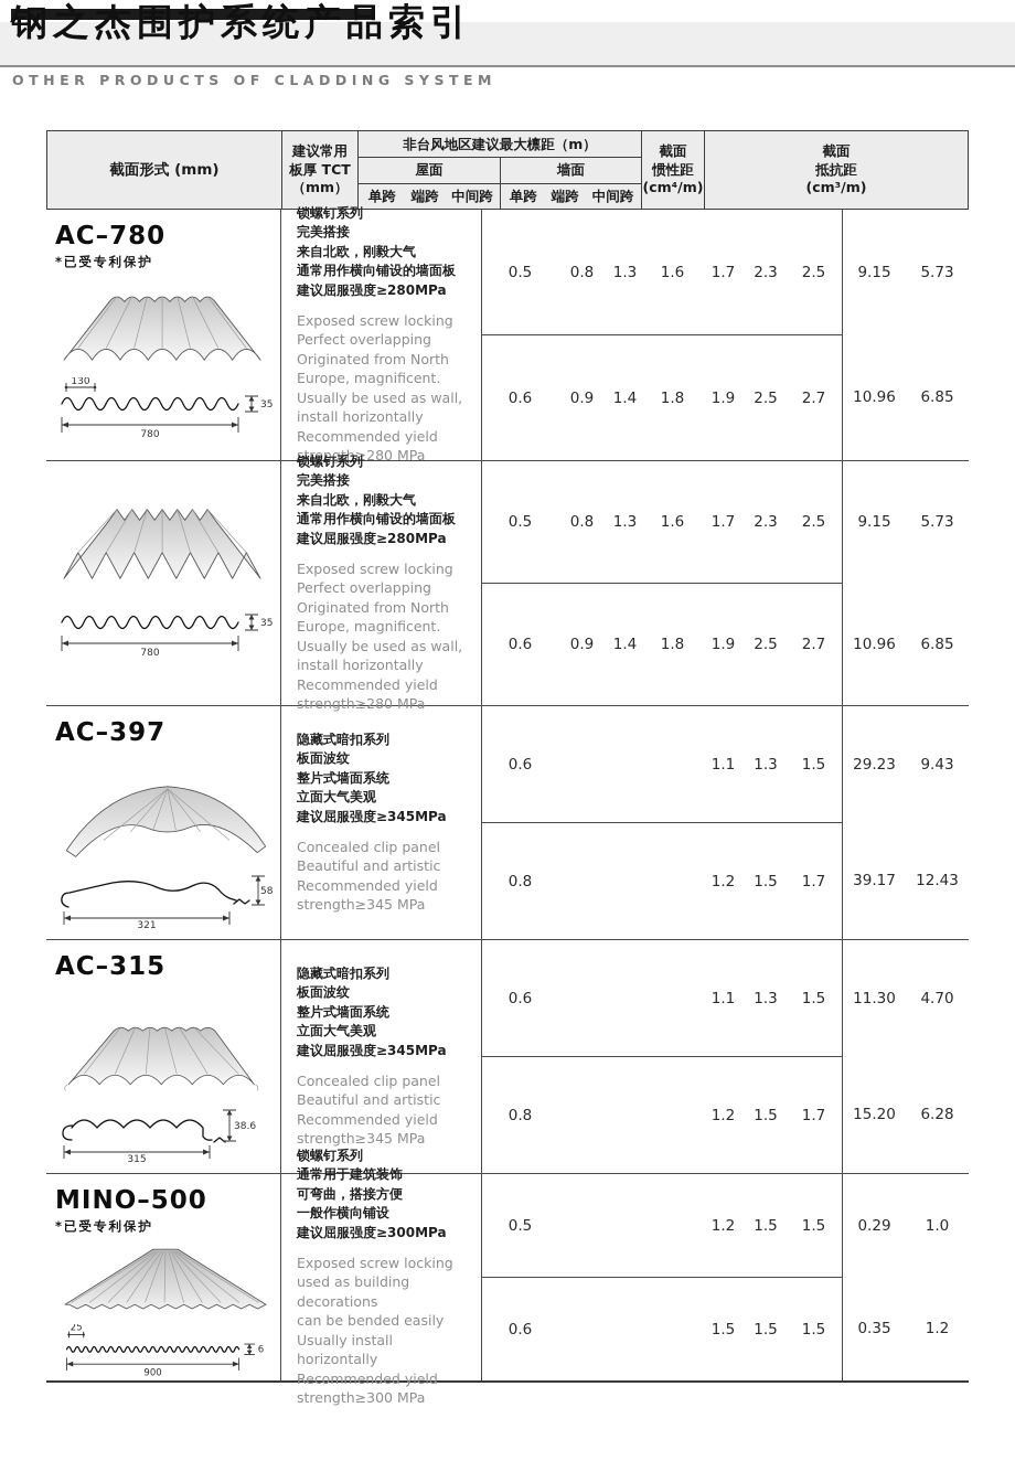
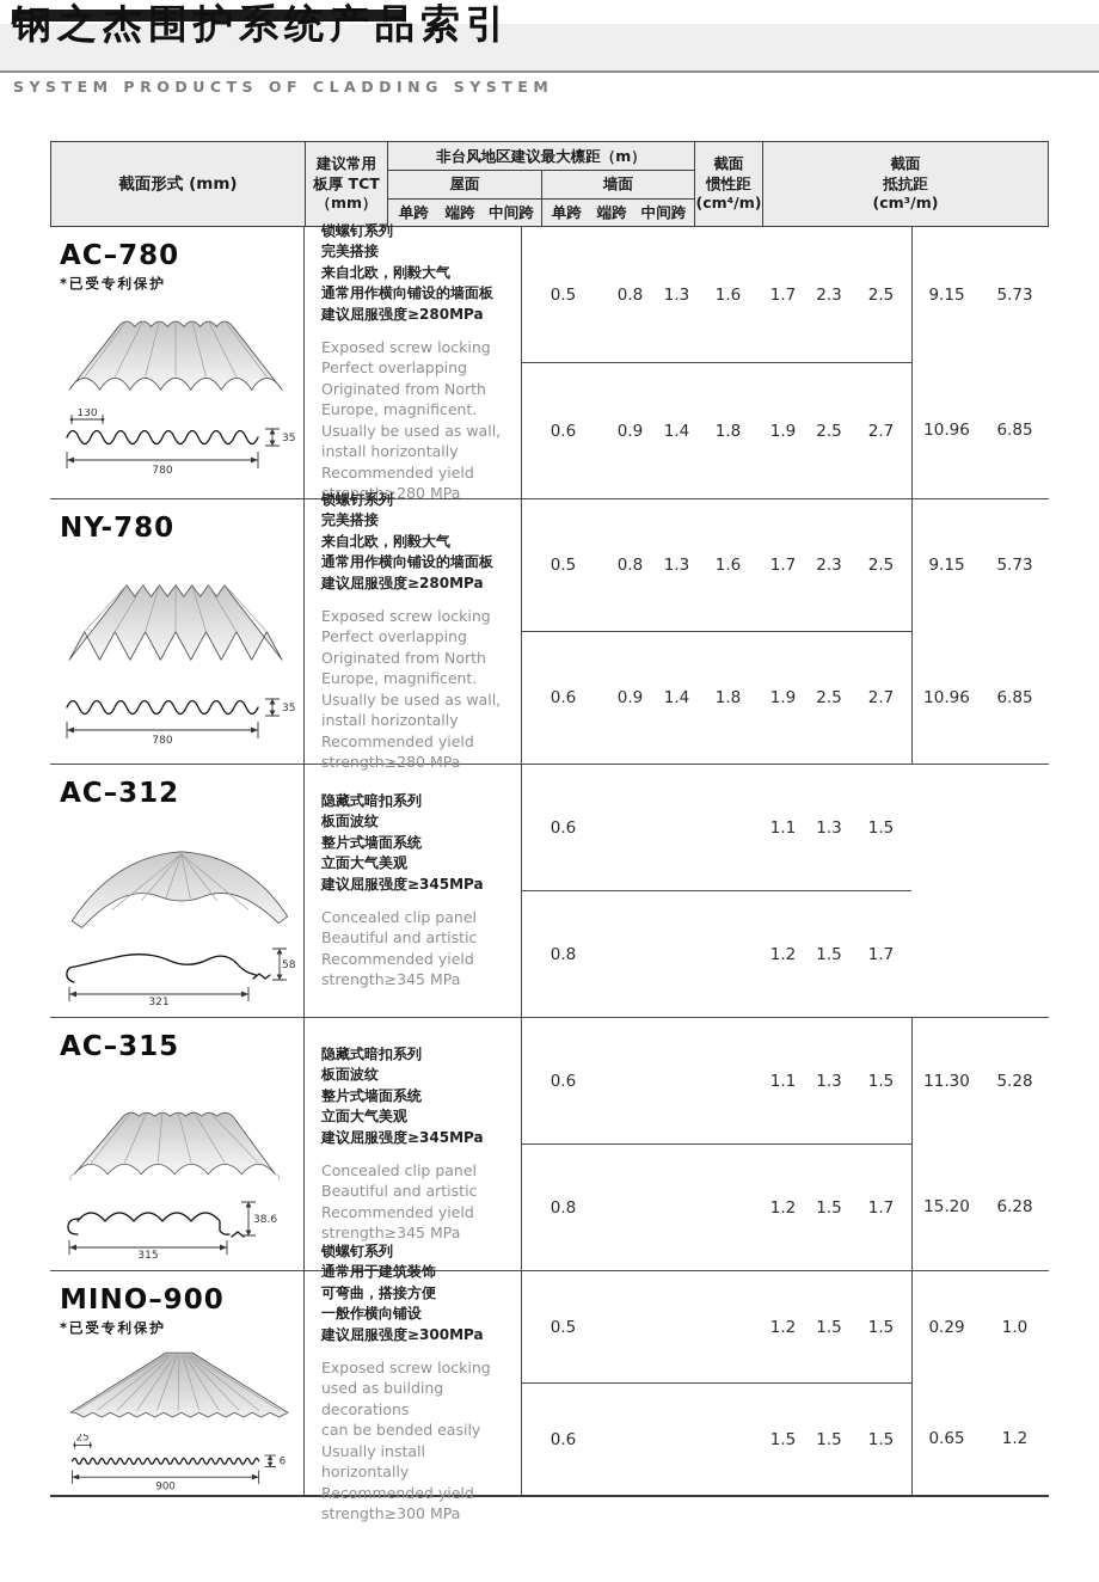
  钢之杰围护系统产品索引
- OTHER PRODUCTS OF CLADDING SYSTEM
+ SYSTEM PRODUCTS OF CLADDING SYSTEM
  截面形式 (mm)
  建议常用
  板厚 TCT
  （mm）
  非台风地区建议最大檩距（m）
  屋面
  墙面
  单跨
  端跨
  中间跨
  单跨
  端跨
  中间跨
  截面
  惯性距
  (cm⁴/m)
  截面
  抵抗距
  (cm³/m)
  AC–780
  *已受专利保护
  130
  35
  780
  锁螺钉系列
  完美搭接
  来自北欧，刚毅大气
  通常用作横向铺设的墙面板
  建议屈服强度≥280MPa
  Exposed screw locking
  Perfect overlapping
  Originated from North
  Europe, magnificent.
  Usually be used as wall,
  install horizontally
  Recommended yield
  strength≥280 MPa
  0.5
  0.8
  1.3
  1.6
  1.7
  2.3
  2.5
  0.6
  0.9
  1.4
  1.8
  1.9
  2.5
  2.7
  9.15
  5.73
  10.96
  6.85
+ NY-780
  35
  780
  锁螺钉系列
  完美搭接
  来自北欧，刚毅大气
  通常用作横向铺设的墙面板
  建议屈服强度≥280MPa
  Exposed screw locking
  Perfect overlapping
  Originated from North
  Europe, magnificent.
  Usually be used as wall,
  install horizontally
  Recommended yield
  strength≥280 MPa
  0.5
  0.8
  1.3
  1.6
  1.7
  2.3
  2.5
  0.6
  0.9
  1.4
  1.8
  1.9
  2.5
  2.7
  9.15
  5.73
  10.96
  6.85
- AC–397
+ AC–312
  58
  321
  隐藏式暗扣系列
  板面波纹
  整片式墙面系统
  立面大气美观
  建议屈服强度≥345MPa
  Concealed clip panel
  Beautiful and artistic
  Recommended yield
  strength≥345 MPa
  0.6
  1.1
  1.3
  1.5
  0.8
  1.2
  1.5
  1.7
- 29.23
- 9.43
- 39.17
- 12.43
  AC–315
  38.6
  315
  隐藏式暗扣系列
  板面波纹
  整片式墙面系统
  立面大气美观
  建议屈服强度≥345MPa
  Concealed clip panel
  Beautiful and artistic
  Recommended yield
  strength≥345 MPa
  0.6
  1.1
  1.3
  1.5
  0.8
  1.2
  1.5
  1.7
  11.30
- 4.70
+ 5.28
  15.20
  6.28
- MINO–500
+ MINO–900
  *已受专利保护
  25
  6
  900
  锁螺钉系列
  通常用于建筑装饰
  可弯曲，搭接方便
  一般作横向铺设
  建议屈服强度≥300MPa
  Exposed screw locking
  used as building
  decorations
  can be bended easily
  Usually install
  horizontally
  Recommended yield
  strength≥300 MPa
  0.5
  1.2
  1.5
  1.5
  0.6
  1.5
  1.5
  1.5
  0.29
  1.0
- 0.35
+ 0.65
  1.2
